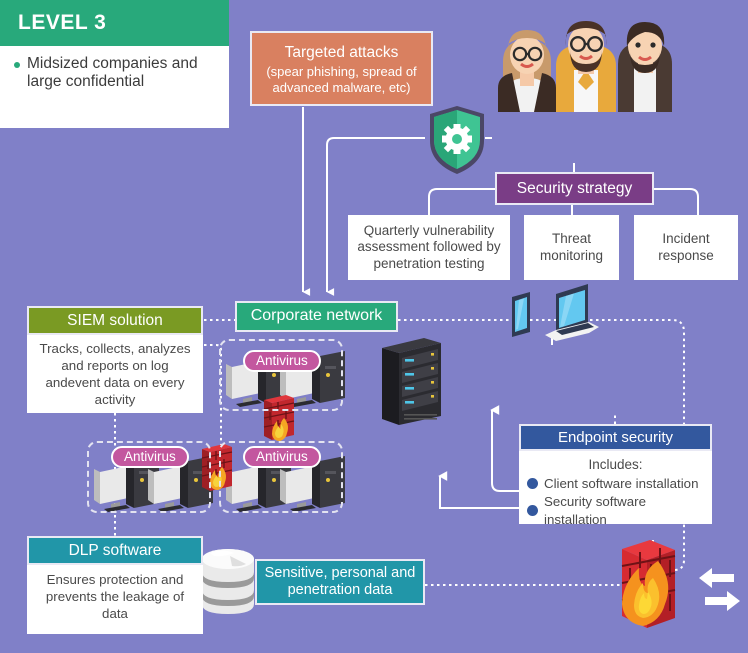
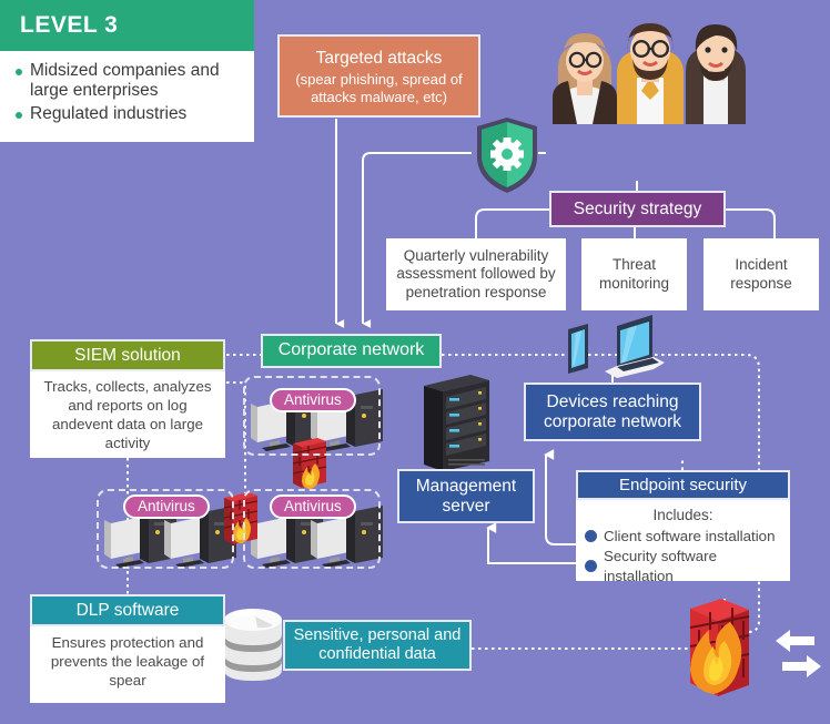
  LEVEL 3
- Midsized companies and large confidential
+ Midsized companies and large enterprises
+ Regulated industries
  Antivirus
  Antivirus
  Antivirus
  Targeted attacks
- (spear phishing, spread of advanced malware, etc)
+ (spear phishing, spread of attacks malware, etc)
  Security strategy
- Quarterly vulnerability assessment followed by penetration testing
+ Quarterly vulnerability assessment followed by penetration response
  Threat monitoring
  Incident response
  Corporate network
  SIEM solution
- Tracks, collects, analyzes and reports on log andevent data on every activity
+ Tracks, collects, analyzes and reports on log andevent data on large activity
  DLP software
- Ensures protection and prevents the leakage of data
+ Ensures protection and prevents the leakage of spear
- Sensitive, personal and penetration data
+ Sensitive, personal and confidential data
+ Devices reaching corporate network
+ Management server
  Endpoint security
  Includes:
  Client software installation
  Security software installation
